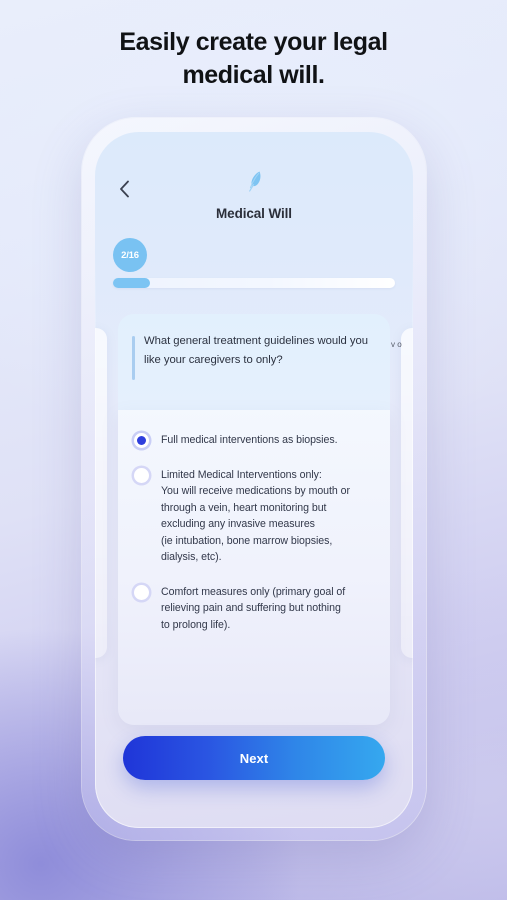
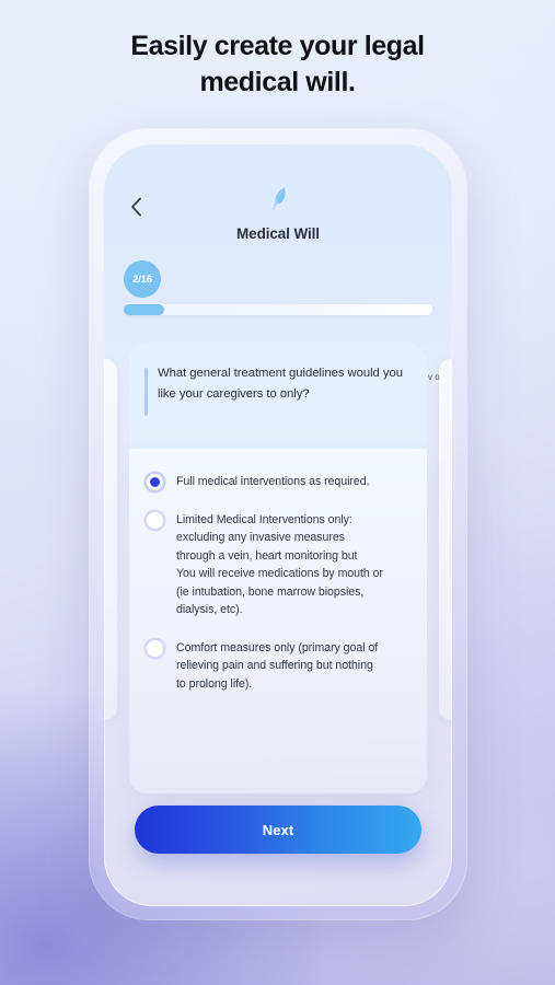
  Easily create your legal
  medical will.
  v o
  Medical Will
  2/16
  What general treatment guidelines would you like your caregivers to only?
- Full medical interventions as biopsies.
+ Full medical interventions as required.
  Limited Medical Interventions only:
- You will receive medications by mouth or
+ excluding any invasive measures
  through a vein, heart monitoring but
- excluding any invasive measures
+ You will receive medications by mouth or
  (ie intubation, bone marrow biopsies,
  dialysis, etc).
  Comfort measures only (primary goal of
  relieving pain and suffering but nothing
  to prolong life).
  Next
